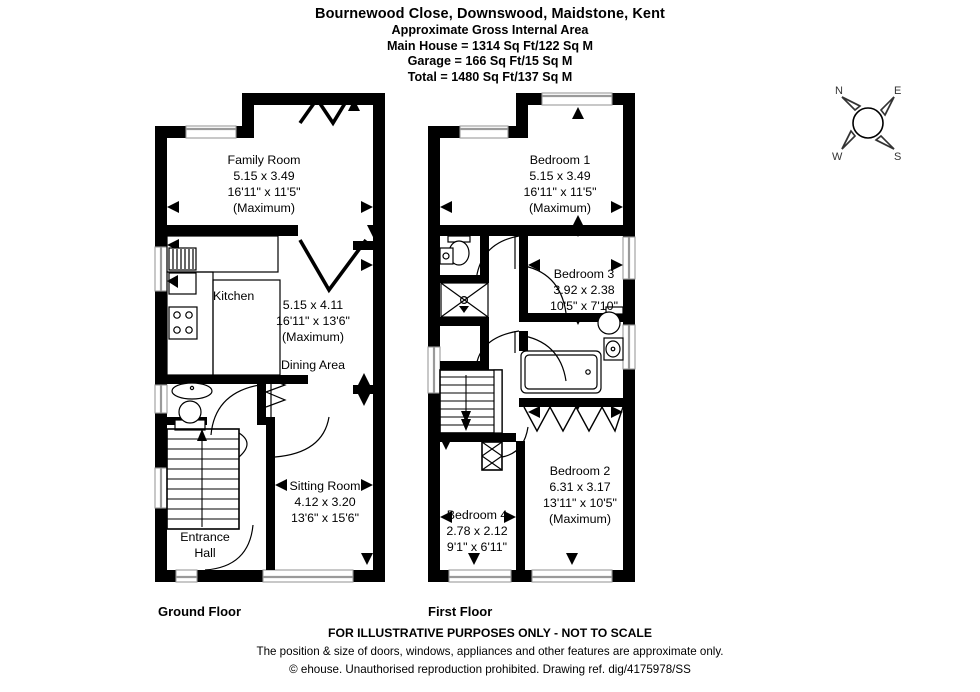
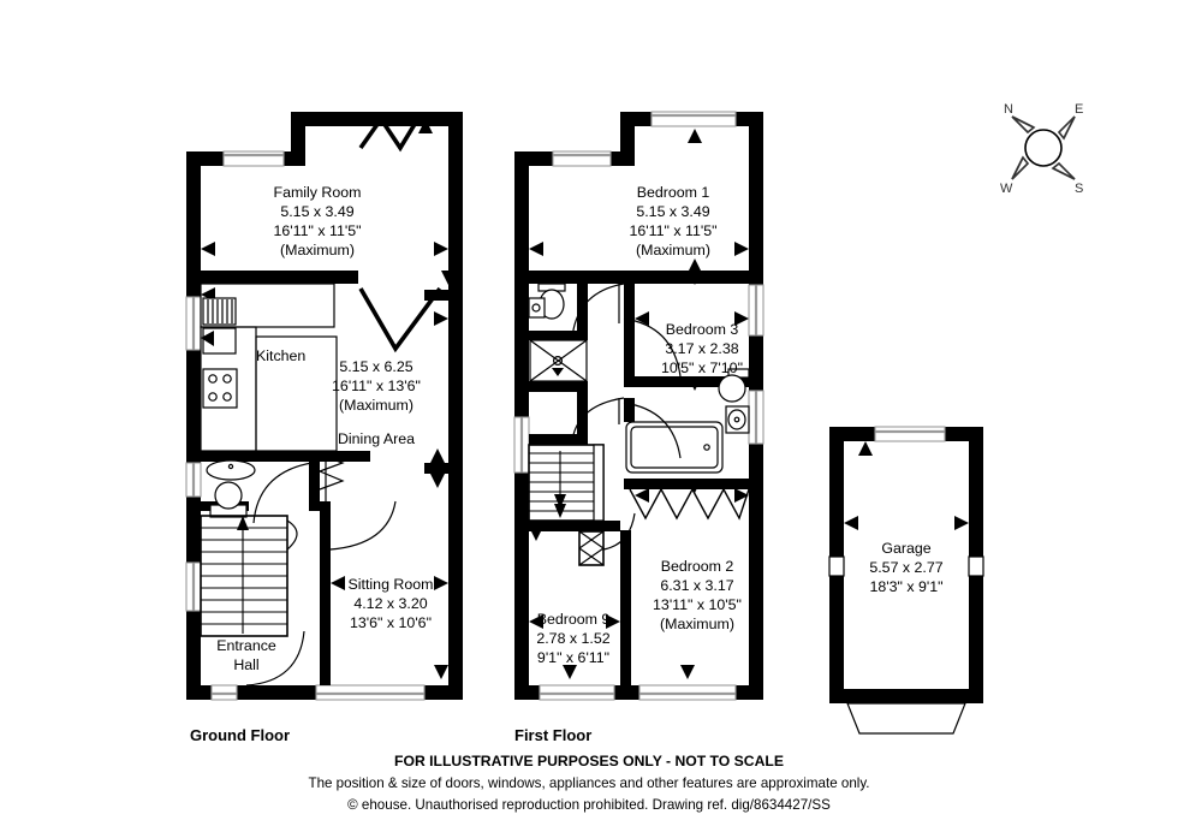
- Bournewood Close, Downswood, Maidstone, Kent
- Approximate Gross Internal Area
- Main House = 1314 Sq Ft/122 Sq M
- Garage = 166 Sq Ft/15 Sq M
- Total = 1480 Sq Ft/137 Sq M
  Family Room
  5.15 x 3.49
  16'11" x 11'5"
  (Maximum)
  Kitchen
- 5.15 x 4.11
+ 5.15 x 6.25
  16'11" x 13'6"
  (Maximum)
  Dining Area
  Sitting Room
  4.12 x 3.20
- 13'6" x 15'6"
+ 13'6" x 10'6"
  Entrance
  Hall
  Bedroom 1
  5.15 x 3.49
  16'11" x 11'5"
  (Maximum)
  Bedroom 3
- 3.92 x 2.38
+ 3.17 x 2.38
  10'5" x 7'10"
  Bedroom 2
  6.31 x 3.17
  13'11" x 10'5"
  (Maximum)
- Bedroom 4
+ Bedroom 9
- 2.78 x 2.12
+ 2.78 x 1.52
  9'1" x 6'11"
+ Garage
+ 5.57 x 2.77
+ 18'3" x 9'1"
  N
  E
  S
  W
  Ground Floor
  First Floor
  FOR ILLUSTRATIVE PURPOSES ONLY - NOT TO SCALE
  The position & size of doors, windows, appliances and other features are approximate only.
- © ehouse. Unauthorised reproduction prohibited. Drawing ref. dig/4175978/SS
+ © ehouse. Unauthorised reproduction prohibited. Drawing ref. dig/8634427/SS
